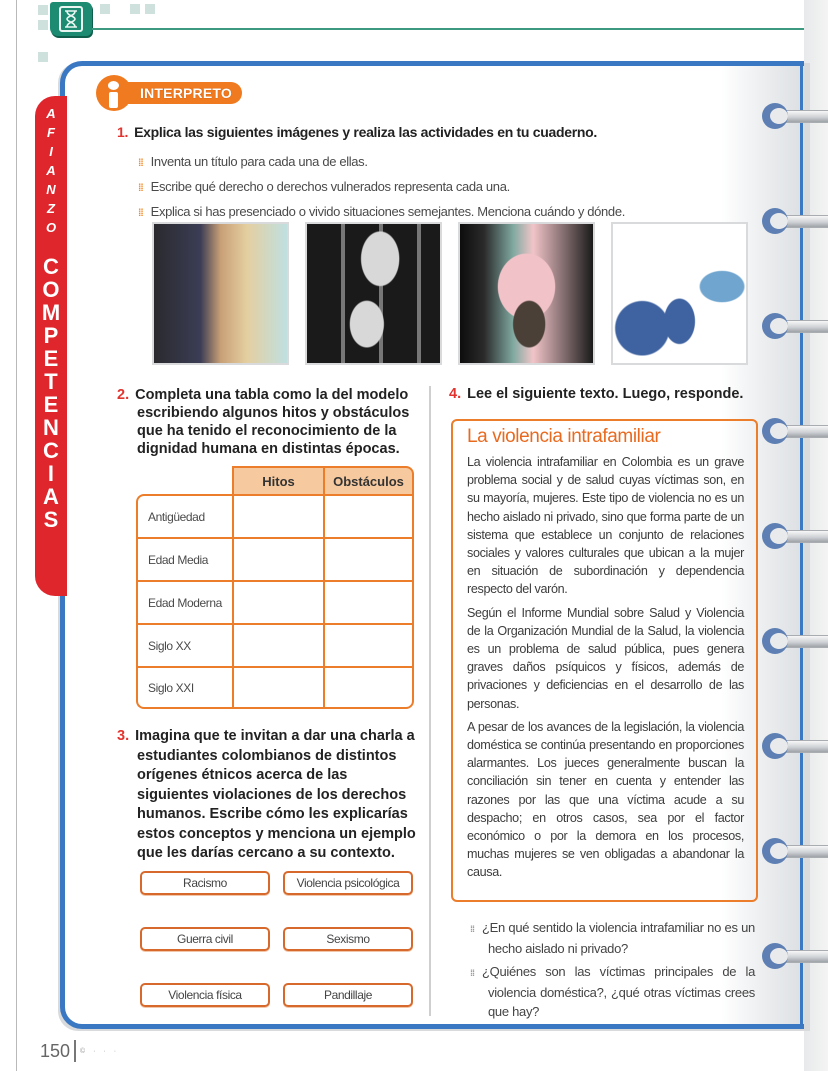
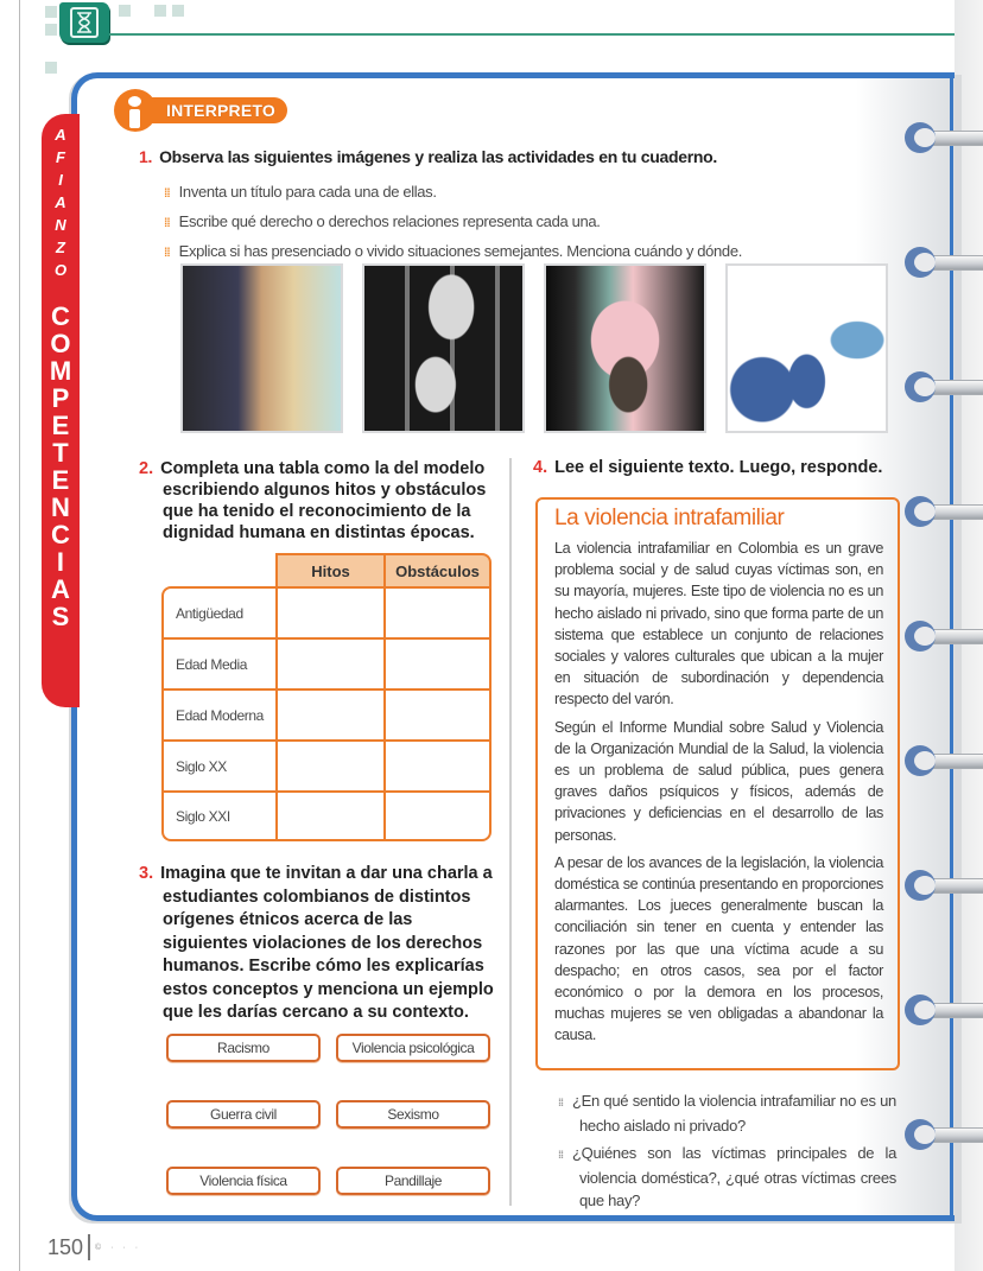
  A
  F
  I
  A
  N
  Z
  O
  C
  O
  M
  P
  E
  T
  E
  N
  C
  I
  A
  S
  INTERPRETO
- 1. Explica las siguientes imágenes y realiza las actividades en tu cuaderno.
+ 1. Observa las siguientes imágenes y realiza las actividades en tu cuaderno.
  ⁞⁞ Inventa un título para cada una de ellas.
- ⁞⁞ Escribe qué derecho o derechos vulnerados representa cada una.
+ ⁞⁞ Escribe qué derecho o derechos relaciones representa cada una.
  ⁞⁞ Explica si has presenciado o vivido situaciones semejantes. Menciona cuándo y dónde.
  2. Completa una tabla como la del modelo escribiendo algunos hitos y obstáculos que ha tenido el reconocimiento de la dignidad humana en distintas épocas.
  	Hitos	Obstáculos
  Antigüedad
  Edad Media
  Edad Moderna
  Siglo XX
  Siglo XXI
  3. Imagina que te invitan a dar una charla a estudiantes colombianos de distintos orígenes étnicos acerca de las siguientes violaciones de los derechos humanos. Escribe cómo les explicarías estos conceptos y menciona un ejemplo que les darías cercano a su contexto.
  Racismo
  Violencia psicológica
  Guerra civil
  Sexismo
  Violencia física
  Pandillaje
  4. Lee el siguiente texto. Luego, responde.
  La violencia intrafamiliar
  La violencia intrafamiliar en Colombia es un grave problema social y de salud cuyas víctimas son, en su mayoría, mujeres. Este tipo de violencia no es un hecho aislado ni privado, sino que forma parte de un sistema que establece un conjunto de relaciones sociales y valores culturales que ubican a la mujer en situación de subordinación y dependencia respecto del varón.
  Según el Informe Mundial sobre Salud y Violencia de la Organización Mundial de la Salud, la violencia es un problema de salud pública, pues genera graves daños psíquicos y físicos, además de privaciones y deficiencias en el desarrollo de las personas.
  A pesar de los avances de la legislación, la violencia doméstica se continúa presentando en proporciones alarmantes. Los jueces generalmente buscan la conciliación sin tener en cuenta y entender las razones por las que una víctima acude a su despacho; en otros casos, sea por el factor económico o por la demora en los procesos, muchas mujeres se ven obligadas a abandonar la causa.
  ⁞⁞ ¿En qué sentido la violencia intrafamiliar no es un hecho aislado ni privado?
  ⁞⁞ ¿Quiénes son las víctimas principales de la violencia doméstica?, ¿qué otras víctimas crees que hay?
  150
